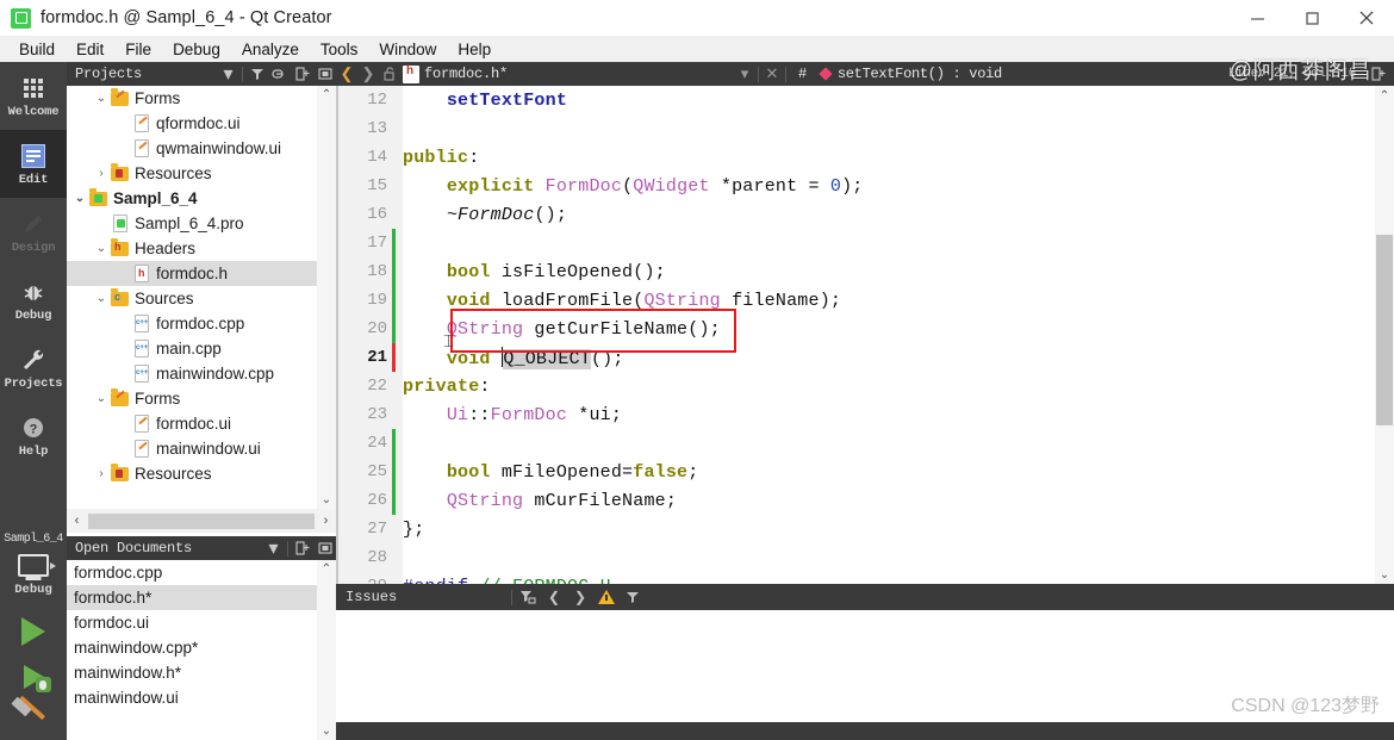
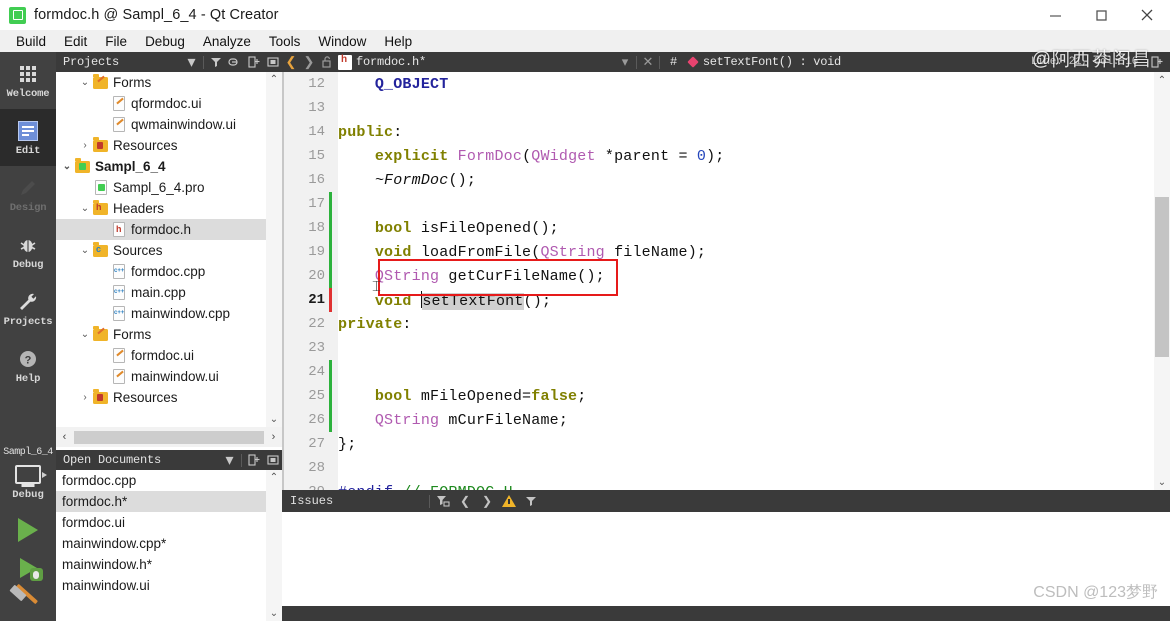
  formdoc.h @ Sampl_6_4 - Qt Creator
  Build
  Edit
  File
  Debug
  Analyze
  Tools
  Window
  Help
  Welcome
  Edit
  Design
  Debug
  Projects
  ?
  Help
  Sampl_6_4
  Debug
  Projects
  ▾
  ⌄
  Forms
  qformdoc.ui
  qwmainwindow.ui
  ›
  Resources
  ⌄
  Sampl_6_4
  Sampl_6_4.pro
  ⌄
  Headers
  formdoc.h
  ⌄
  Sources
  formdoc.cpp
  main.cpp
  mainwindow.cpp
  ⌄
  Forms
  formdoc.ui
  mainwindow.ui
  ›
  Resources
  ⌃
  ⌄
  ‹
  ›
  Open Documents
  ▾
  formdoc.cpp
  formdoc.h*
  formdoc.ui
  mainwindow.cpp*
  mainwindow.h*
  mainwindow.ui
  ⌃
  ⌄
  ❮
  ❯
  formdoc.h*
  ▾
  ✕
  #
  setTextFont() : void
  Line: 21, Col: 16
  12
- setTextFont
+ Q_OBJECT
  13
  14
  public:
  15
  explicit FormDoc(QWidget *parent = 0);
  16
  ~FormDoc();
  17
  18
  bool isFileOpened();
  19
  void loadFromFile(QString fileName);
  20
  QString getCurFileName();
  21
- void Q_OBJECT();
+ void setTextFont();
  22
  private:
  23
- Ui::FormDoc *ui;
  24
  25
  bool mFileOpened=false;
  26
  QString mCurFileName;
  27
  };
  28
  ⌃
  ⌄
  ⌶
  Issues
  ❮
  ❯
  @阿西莽阁昌
  CSDN @123梦野
